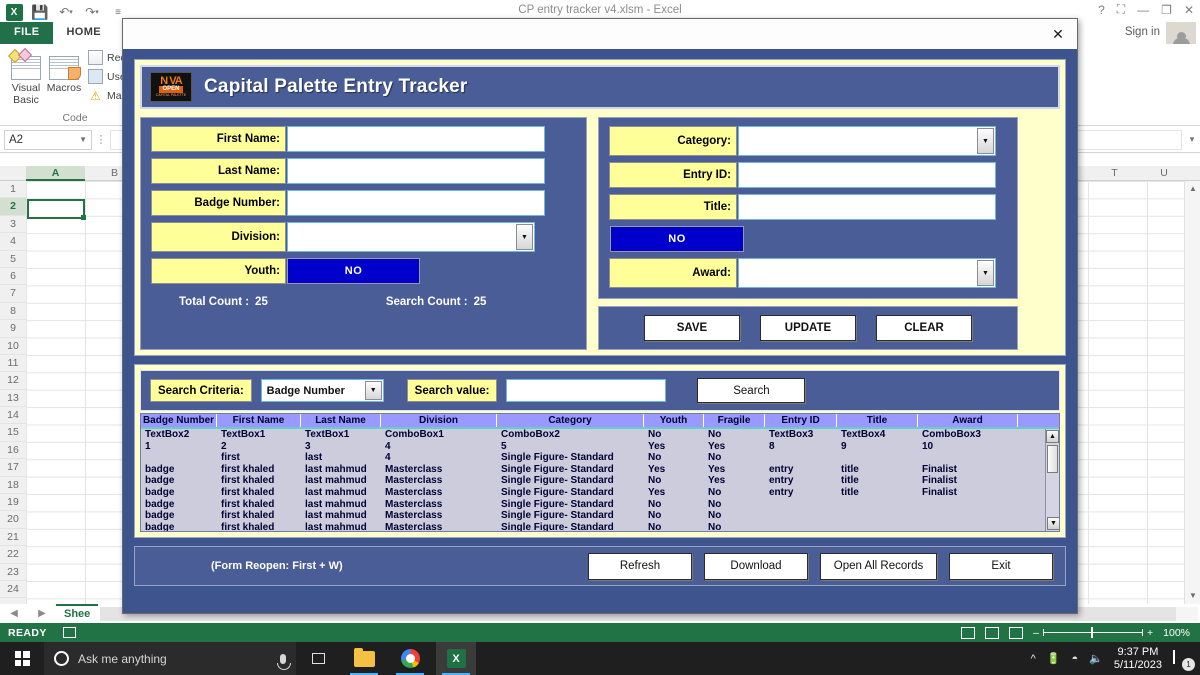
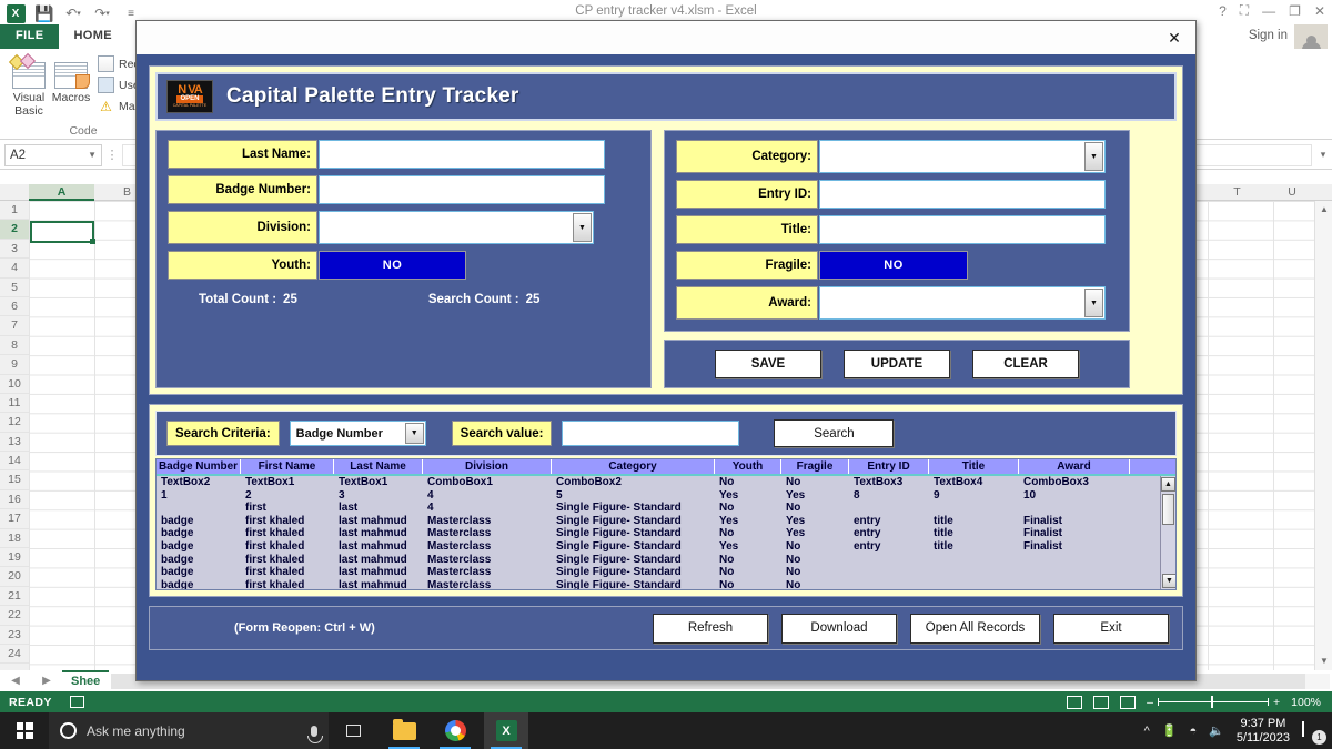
  X
  💾
  ↶
  ↷
  ≡
  CP entry tracker v4.xlsm - Excel
  ?
  ⛶
  —
  ❐
  ✕
  Sign in
  FILE
  HOME
  Visual
  Basic
  Macros
  ⚠
  Code
  A2
  ▼
  ⋮
  ▾
  A
  B
  T
  U
  1
  2
  3
  4
  5
  6
  7
  8
  9
  10
  11
  12
  13
  14
  15
  16
  17
  18
  19
  20
  21
  22
  23
  24
  ▲
  ▼
  ◀
  ▶
  Shee
  READY
  –
  +
  100%
  Ask me anything
  X
  ^
  🔋
  ◓
  🔈
  9:37 PM
  5/11/2023
  1
  ✕
  N VA
  Capital Palette Entry Tracker
- First Name:
  Last Name:
  Badge Number:
  Division:
  Youth:
  NO
  Total Count :
  25
  Search Count :
  25
  Category:
  Entry ID:
  Title:
+ Fragile:
  NO
  Award:
  SAVE
  UPDATE
  CLEAR
  Search Criteria:
  Badge Number
  Search value:
  Search
  Badge Number
  First Name
  Last Name
  Division
  Category
  Youth
  Fragile
  Entry ID
  Title
  Award
  TextBox2
  TextBox1
  TextBox1
  ComboBox1
  ComboBox2
  No
  No
  TextBox3
  TextBox4
  ComboBox3
  1
  2
  3
  4
  5
  Yes
  Yes
  8
  9
  10
  first
  last
  4
  Single Figure- Standard
  No
  No
  badge
  first khaled
  last mahmud
  Masterclass
  Single Figure- Standard
  Yes
  Yes
  entry
  title
  Finalist
  badge
  first khaled
  last mahmud
  Masterclass
  Single Figure- Standard
  No
  Yes
  entry
  title
  Finalist
  badge
  first khaled
  last mahmud
  Masterclass
  Single Figure- Standard
  Yes
  No
  entry
  title
  Finalist
  badge
  first khaled
  last mahmud
  Masterclass
  Single Figure- Standard
  No
  No
  badge
  first khaled
  last mahmud
  Masterclass
  Single Figure- Standard
  No
  No
  badge
  first khaled
  last mahmud
  Masterclass
  Single Figure- Standard
  No
  No
- (Form Reopen: First + W)
+ (Form Reopen: Ctrl + W)
  Refresh
  Download
  Open All Records
  Exit
